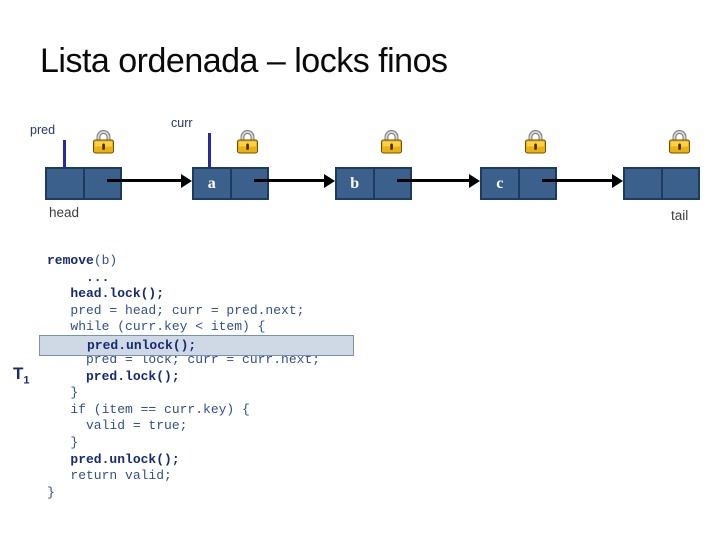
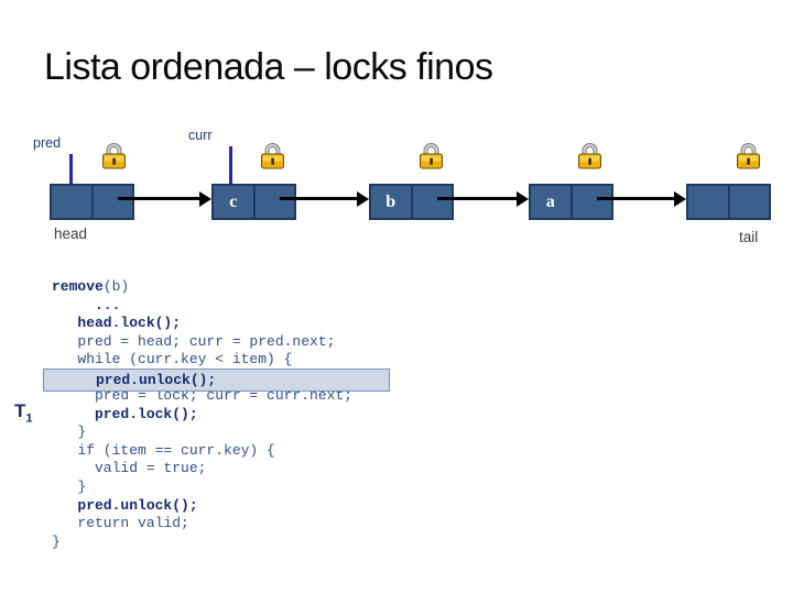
  Lista ordenada – locks finos
  pred
  curr
- a
+ c
  b
- c
+ a
  head
  tail
  T1
  remove(b)
  ...
  head.lock();
  pred = head; curr = pred.next;
  while (curr.key < item) {
  pred.unlock();
  pred = lock; curr = curr.next;
  pred.lock();
  }
  if (item == curr.key) {
  valid = true;
  }
  pred.unlock();
  return valid;
  }
